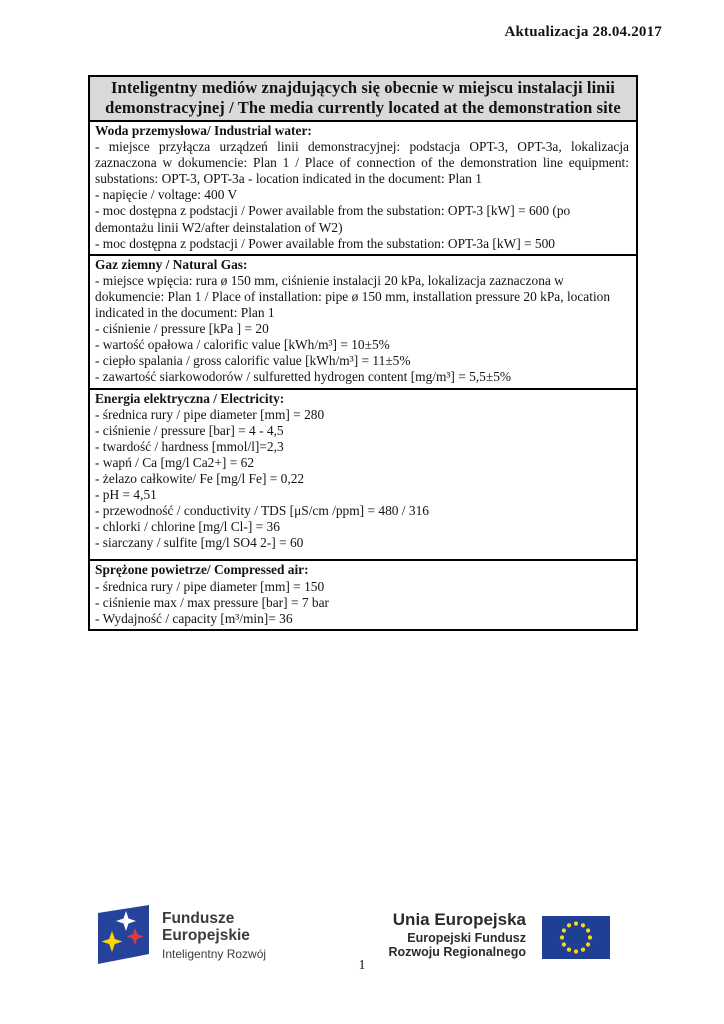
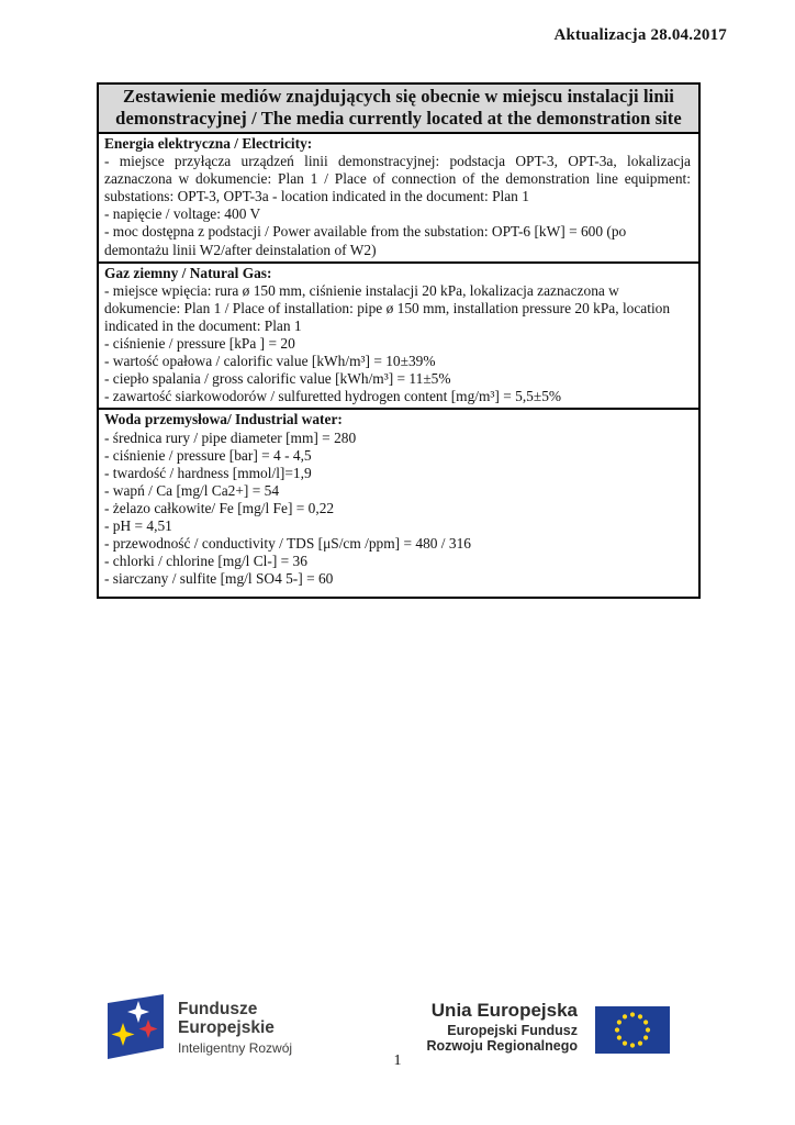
  Aktualizacja 28.04.2017
- Inteligentny mediów znajdujących się obecnie w miejscu instalacji linii demonstracyjnej / The media currently located at the demonstration site
+ Zestawienie mediów znajdujących się obecnie w miejscu instalacji linii demonstracyjnej / The media currently located at the demonstration site
- Woda przemysłowa/ Industrial water:
+ Energia elektryczna / Electricity:
  - miejsce przyłącza urządzeń linii demonstracyjnej: podstacja OPT-3, OPT-3a, lokalizacja zaznaczona w dokumencie: Plan 1 / Place of connection of the demonstration line equipment: substations: OPT-3, OPT-3a - location indicated in the document: Plan 1
  - napięcie / voltage: 400 V
- - moc dostępna z podstacji / Power available from the substation: OPT-3 [kW] = 600 (po demontażu linii W2/after deinstalation of W2)
+ - moc dostępna z podstacji / Power available from the substation: OPT-6 [kW] = 600 (po demontażu linii W2/after deinstalation of W2)
- - moc dostępna z podstacji / Power available from the substation: OPT-3a [kW] = 500
  Gaz ziemny / Natural Gas:
  - miejsce wpięcia: rura ø 150 mm, ciśnienie instalacji 20 kPa, lokalizacja zaznaczona w dokumencie: Plan 1 / Place of installation: pipe ø 150 mm, installation pressure 20 kPa, location indicated in the document: Plan 1
  - ciśnienie / pressure [kPa ] = 20
- - wartość opałowa / calorific value [kWh/m³] = 10±5%
+ - wartość opałowa / calorific value [kWh/m³] = 10±39%
  - ciepło spalania / gross calorific value [kWh/m³] = 11±5%
  - zawartość siarkowodorów / sulfuretted hydrogen content [mg/m³] = 5,5±5%
- Energia elektryczna / Electricity:
+ Woda przemysłowa/ Industrial water:
  - średnica rury / pipe diameter [mm] = 280
  - ciśnienie / pressure [bar] = 4 - 4,5
- - twardość / hardness [mmol/l]=2,3
+ - twardość / hardness [mmol/l]=1,9
- - wapń / Ca [mg/l Ca2+] = 62
+ - wapń / Ca [mg/l Ca2+] = 54
  - żelazo całkowite/ Fe [mg/l Fe] = 0,22
  - pH = 4,51
  - przewodność / conductivity / TDS [μS/cm /ppm] = 480 / 316
  - chlorki / chlorine [mg/l Cl-] = 36
- - siarczany / sulfite [mg/l SO4 2-] = 60
+ - siarczany / sulfite [mg/l SO4 5-] = 60
- Sprężone powietrze/ Compressed air:
- - średnica rury / pipe diameter [mm] = 150
- - ciśnienie max / max pressure [bar] = 7 bar
- - Wydajność / capacity [m³/min]= 36
  Fundusze
  Europejskie
  Inteligentny Rozwój
  Unia Europejska
  Europejski Fundusz
  Rozwoju Regionalnego
  1
